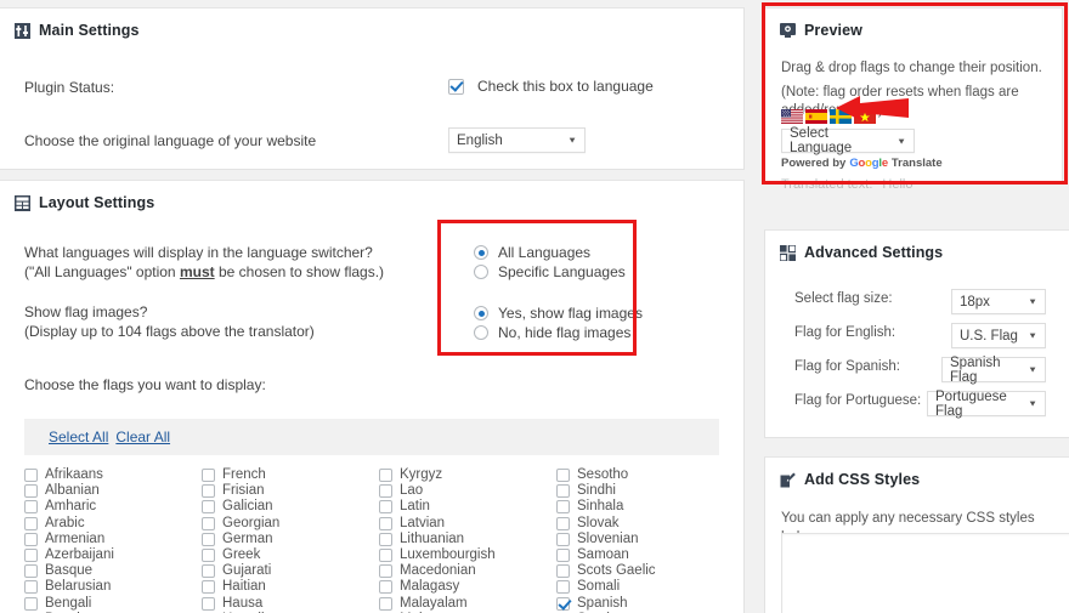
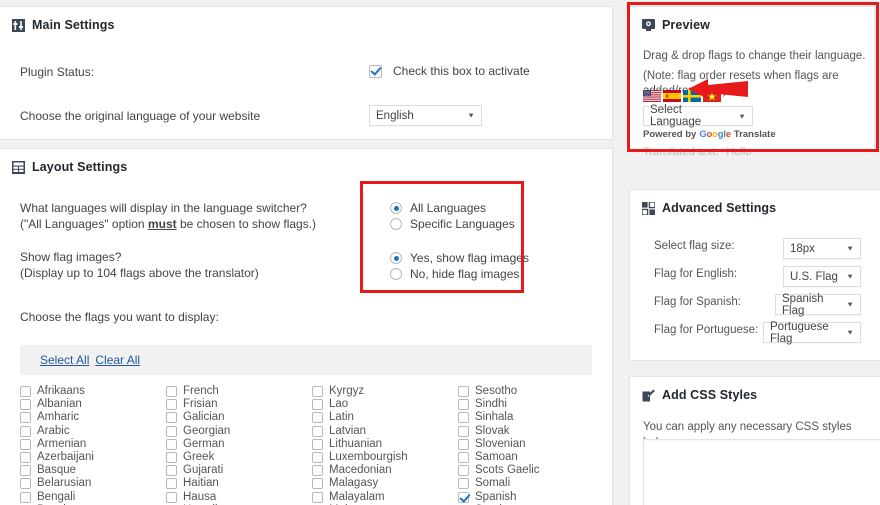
  Main Settings
  Plugin Status:
- Check this box to language
+ Check this box to activate
  Choose the original language of your website
  English
  Layout Settings
  What languages will display in the language switcher?
  ("All Languages" option must be chosen to show flags.)
  All Languages
  Specific Languages
  Show flag images?
  (Display up to 104 flags above the translator)
  Yes, show flag images
  No, hide flag images
  Choose the flags you want to display:
  Select All
  Clear All
  Afrikaans
  Albanian
  Amharic
  Arabic
  Armenian
  Azerbaijani
  Basque
  Belarusian
  Bengali
  French
  Frisian
  Galician
  Georgian
  German
  Greek
  Gujarati
  Haitian
  Hausa
  Kyrgyz
  Lao
  Latin
  Latvian
  Lithuanian
  Luxembourgish
  Macedonian
  Malagasy
  Malayalam
  Sesotho
  Sindhi
  Sinhala
  Slovak
  Slovenian
  Samoan
  Scots Gaelic
  Somali
  Spanish
  Preview
- Drag & drop flags to change their position.
+ Drag & drop flags to change their language.
  (Note: flag order resets when flags are
  Select Language
  Powered by
  Google
  Translate
  Translated text:
  Hello
  Advanced Settings
  Select flag size:
  18px
  Flag for English:
  U.S. Flag
  Flag for Spanish:
  Spanish Flag
  Flag for Portuguese:
  Portuguese Flag
  Add CSS Styles
  You can apply any necessary CSS styles
